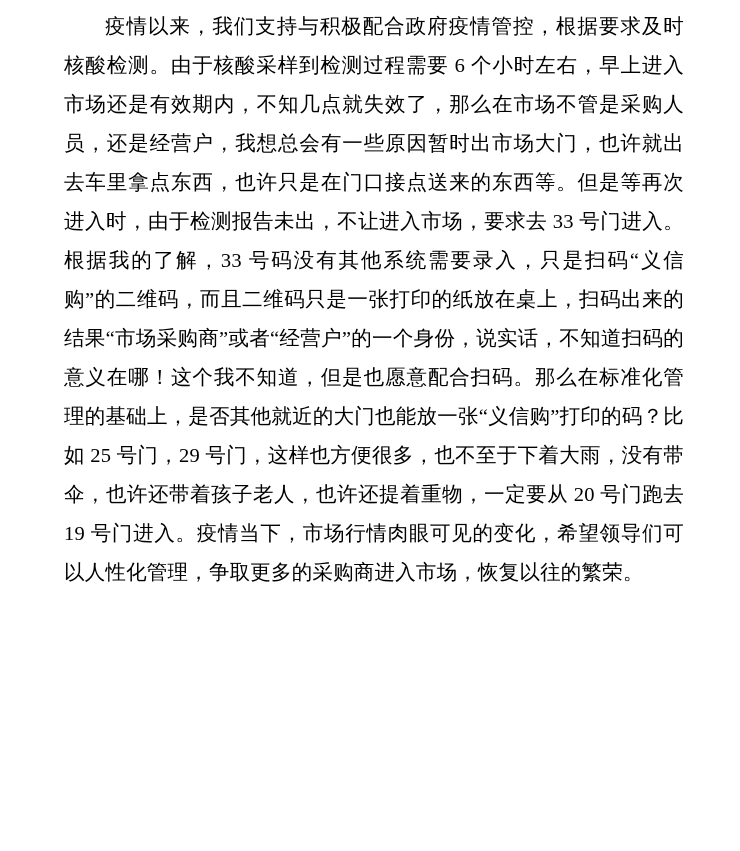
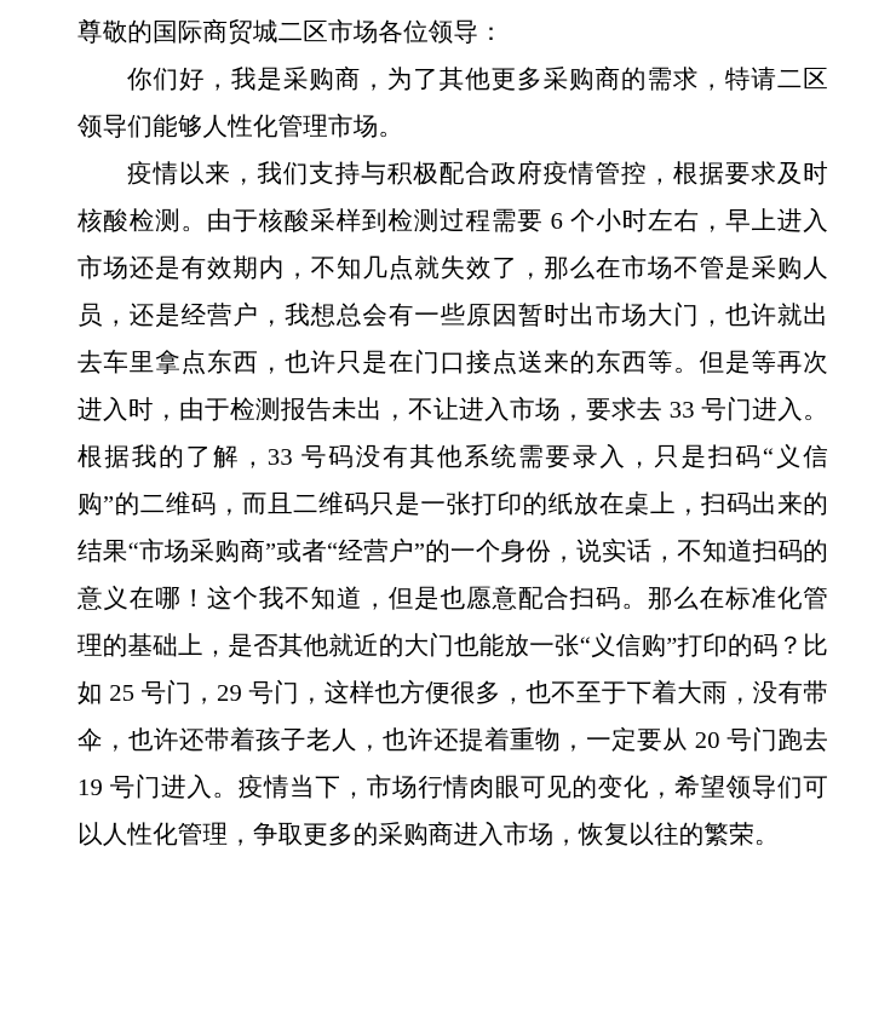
+ 尊敬的国际商贸城二区市场各位领导：
+ 你们好，我是采购商，为了其他更多采购商的需求，特请二区领导们能够人性化管理市场。
  疫情以来，我们支持与积极配合政府疫情管控，根据要求及时核酸检测。由于核酸采样到检测过程需要 6 个小时左右，早上进入市场还是有效期内，不知几点就失效了，那么在市场不管是采购人员，还是经营户，我想总会有一些原因暂时出市场大门，也许就出去车里拿点东西，也许只是在门口接点送来的东西等。但是等再次进入时，由于检测报告未出，不让进入市场，要求去 33 号门进入。根据我的了解，33 号码没有其他系统需要录入，只是扫码“义信购”的二维码，而且二维码只是一张打印的纸放在桌上，扫码出来的结果“市场采购商”或者“经营户”的一个身份，说实话，不知道扫码的意义在哪！这个我不知道，但是也愿意配合扫码。那么在标准化管理的基础上，是否其他就近的大门也能放一张“义信购”打印的码？比如 25 号门，29 号门，这样也方便很多，也不至于下着大雨，没有带伞，也许还带着孩子老人，也许还提着重物，一定要从 20 号门跑去 19 号门进入。疫情当下，市场行情肉眼可见的变化，希望领导们可以人性化管理，争取更多的采购商进入市场，恢复以往的繁荣。
